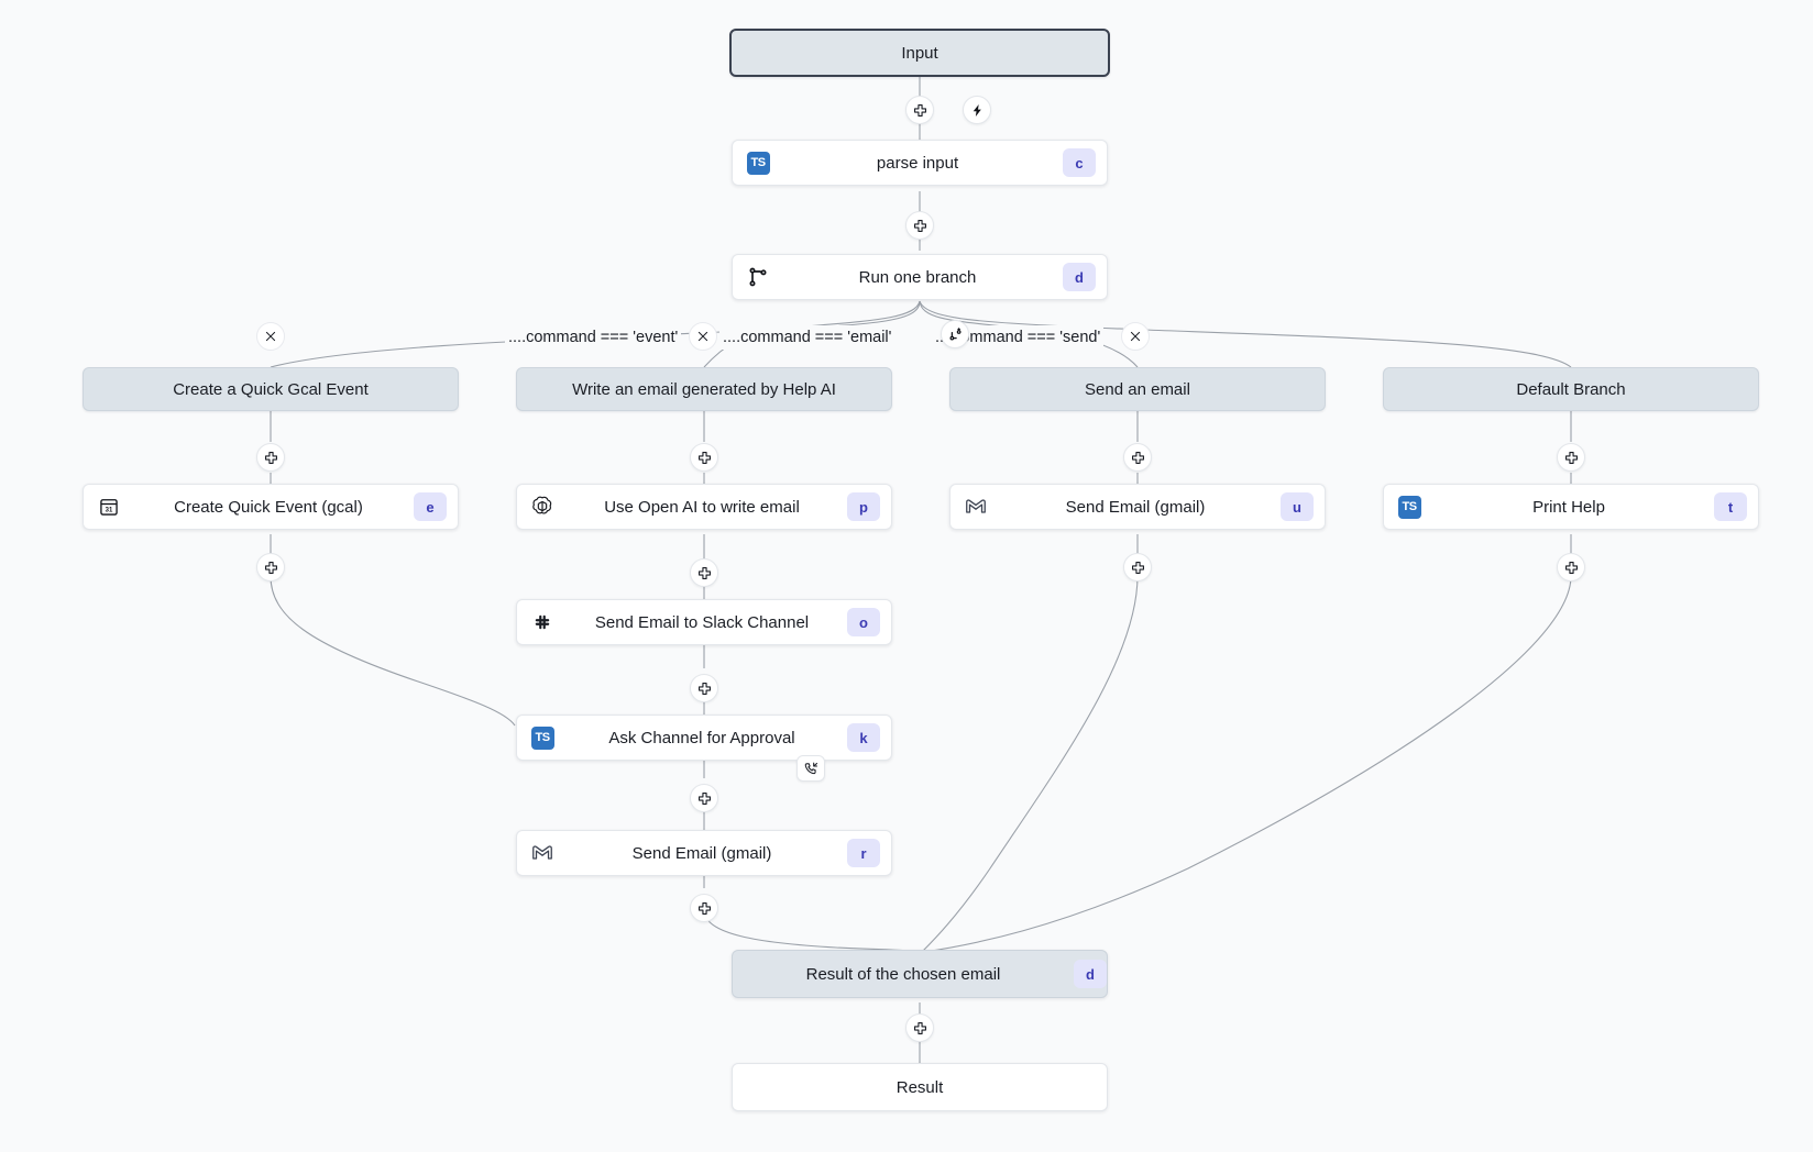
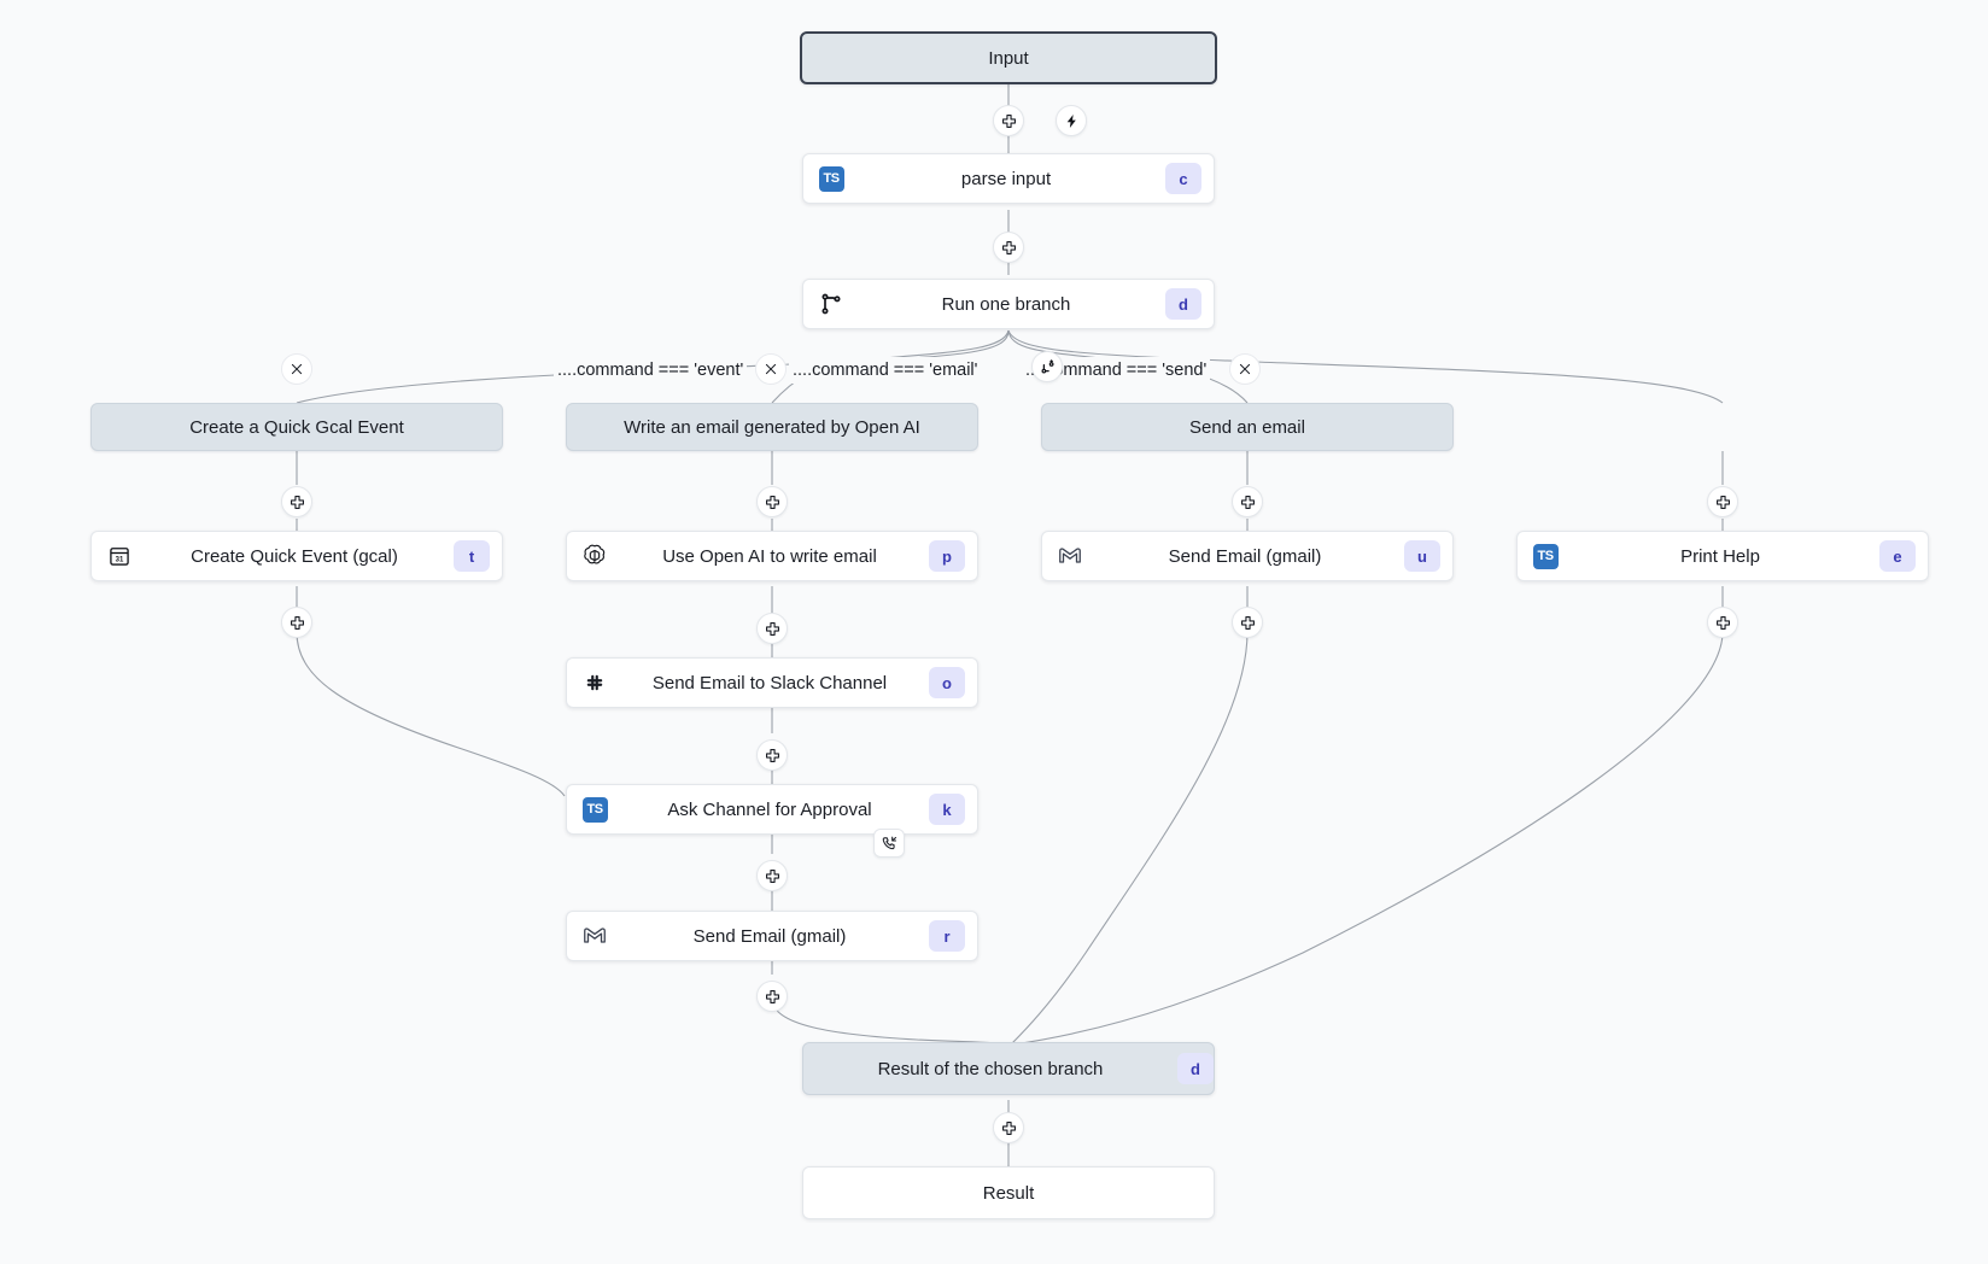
  Input
  TS
  parse input
  c
  Run one branch
  d
  ....command === 'event'
  ....command === 'email'
  .mmand === 'send'
  Create a Quick Gcal Event
  Create Quick Event (gcal)
- e
+ t
- Write an email generated by Help AI
+ Write an email generated by Open AI
  Use Open AI to write email
  p
  Send Email to Slack Channel
  o
  TS
  Ask Channel for Approval
  k
  Send Email (gmail)
  r
  Send an email
  Send Email (gmail)
  u
- Default Branch
  TS
  Print Help
- t
+ e
- Result of the chosen email
+ Result of the chosen branch
  d
  Result
